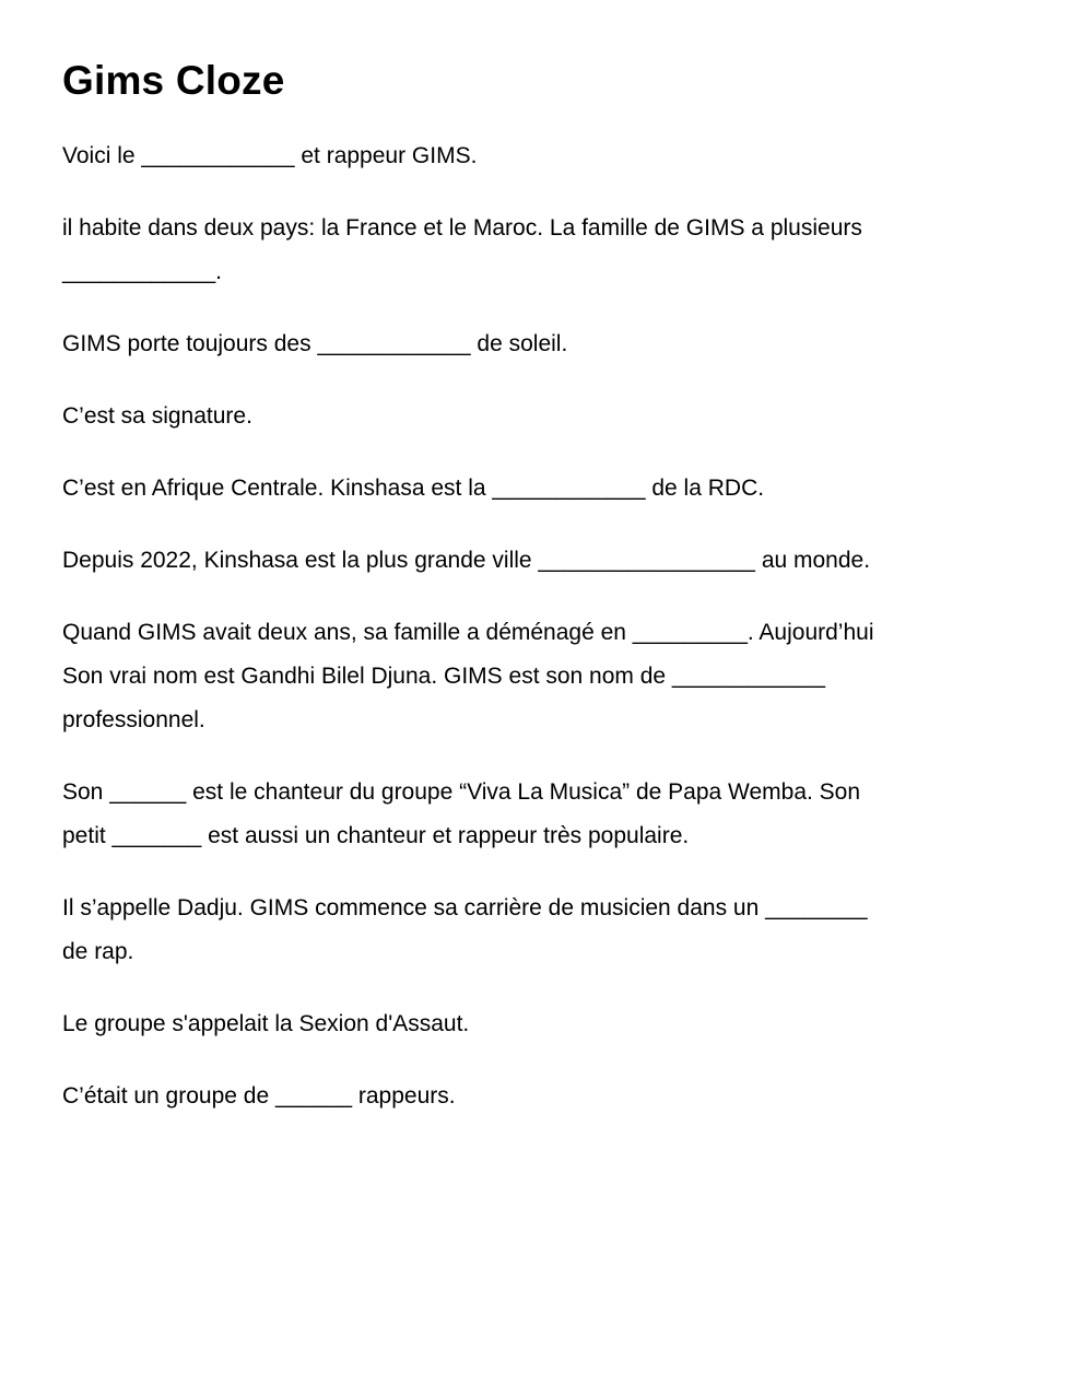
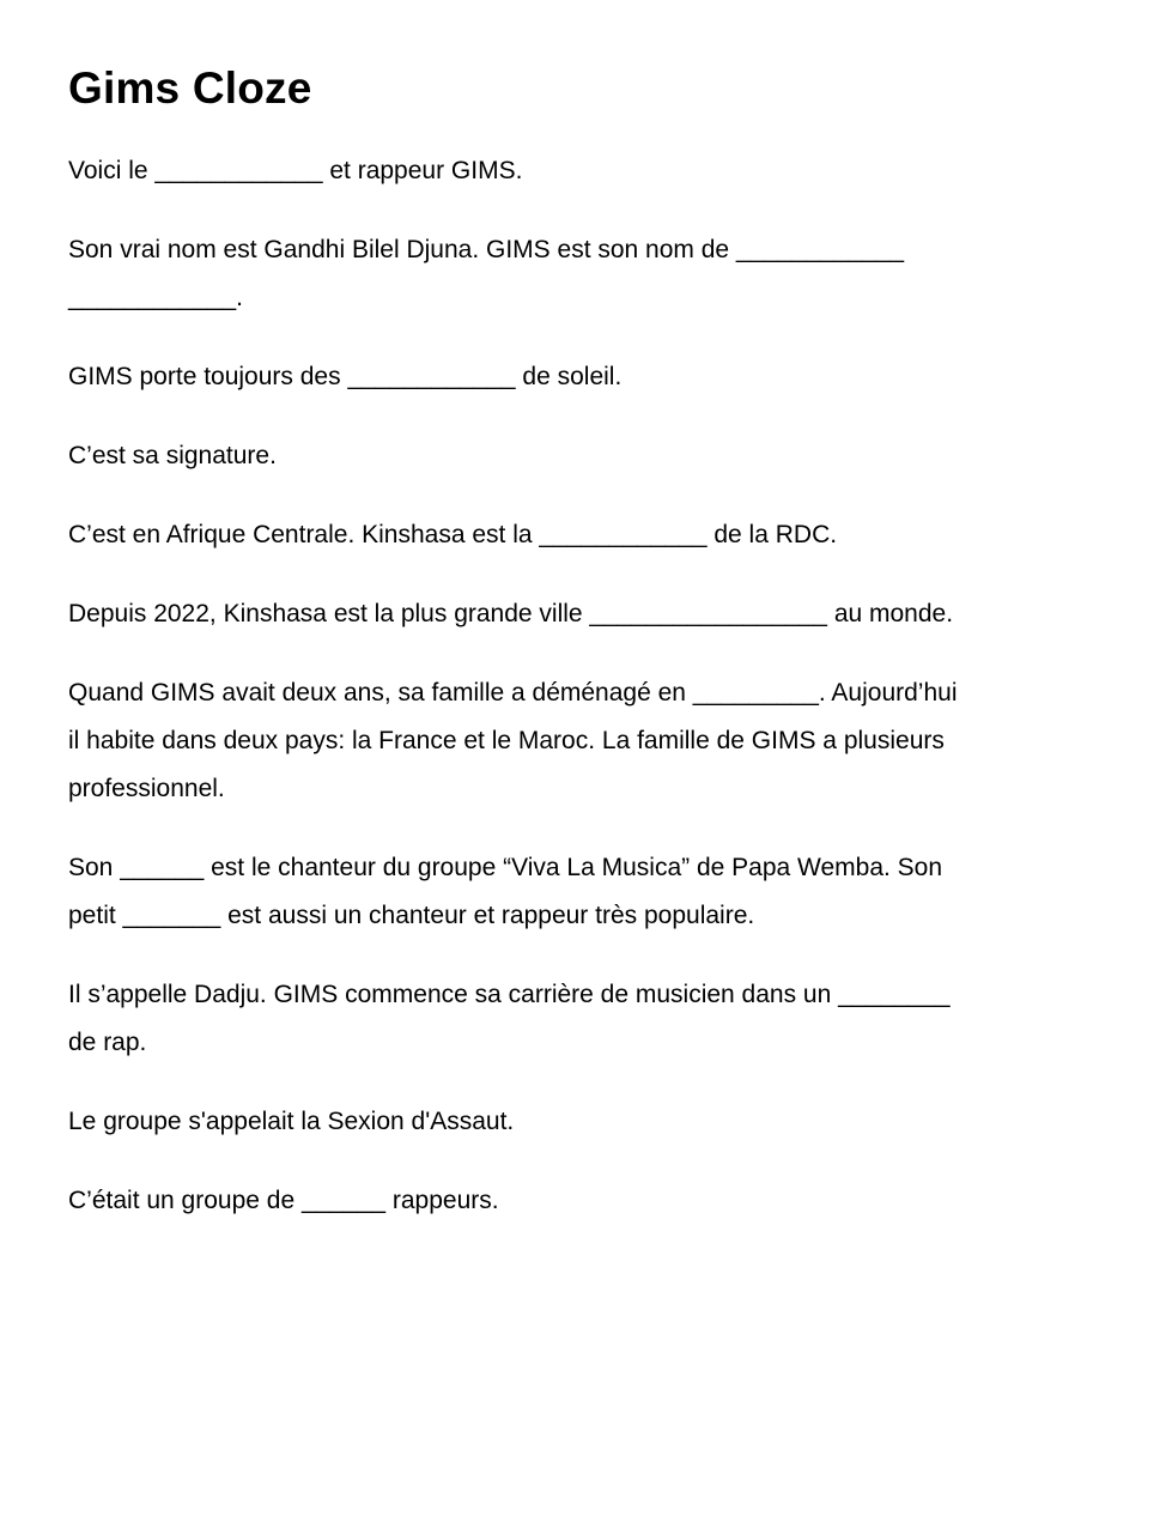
  Gims Cloze
  Voici le ____________ et rappeur GIMS.
- il habite dans deux pays: la France et le Maroc. La famille de GIMS a plusieurs
+ Son vrai nom est Gandhi Bilel Djuna. GIMS est son nom de ____________
  ____________.
  GIMS porte toujours des ____________ de soleil.
  C’est sa signature.
  C’est en Afrique Centrale. Kinshasa est la ____________ de la RDC.
  Depuis 2022, Kinshasa est la plus grande ville _________________ au monde.
  Quand GIMS avait deux ans, sa famille a déménagé en _________. Aujourd’hui
- Son vrai nom est Gandhi Bilel Djuna. GIMS est son nom de ____________
+ il habite dans deux pays: la France et le Maroc. La famille de GIMS a plusieurs
  professionnel.
  Son ______ est le chanteur du groupe “Viva La Musica” de Papa Wemba. Son
  petit _______ est aussi un chanteur et rappeur très populaire.
  Il s’appelle Dadju. GIMS commence sa carrière de musicien dans un ________
  de rap.
  Le groupe s'appelait la Sexion d'Assaut.
  C’était un groupe de ______ rappeurs.
